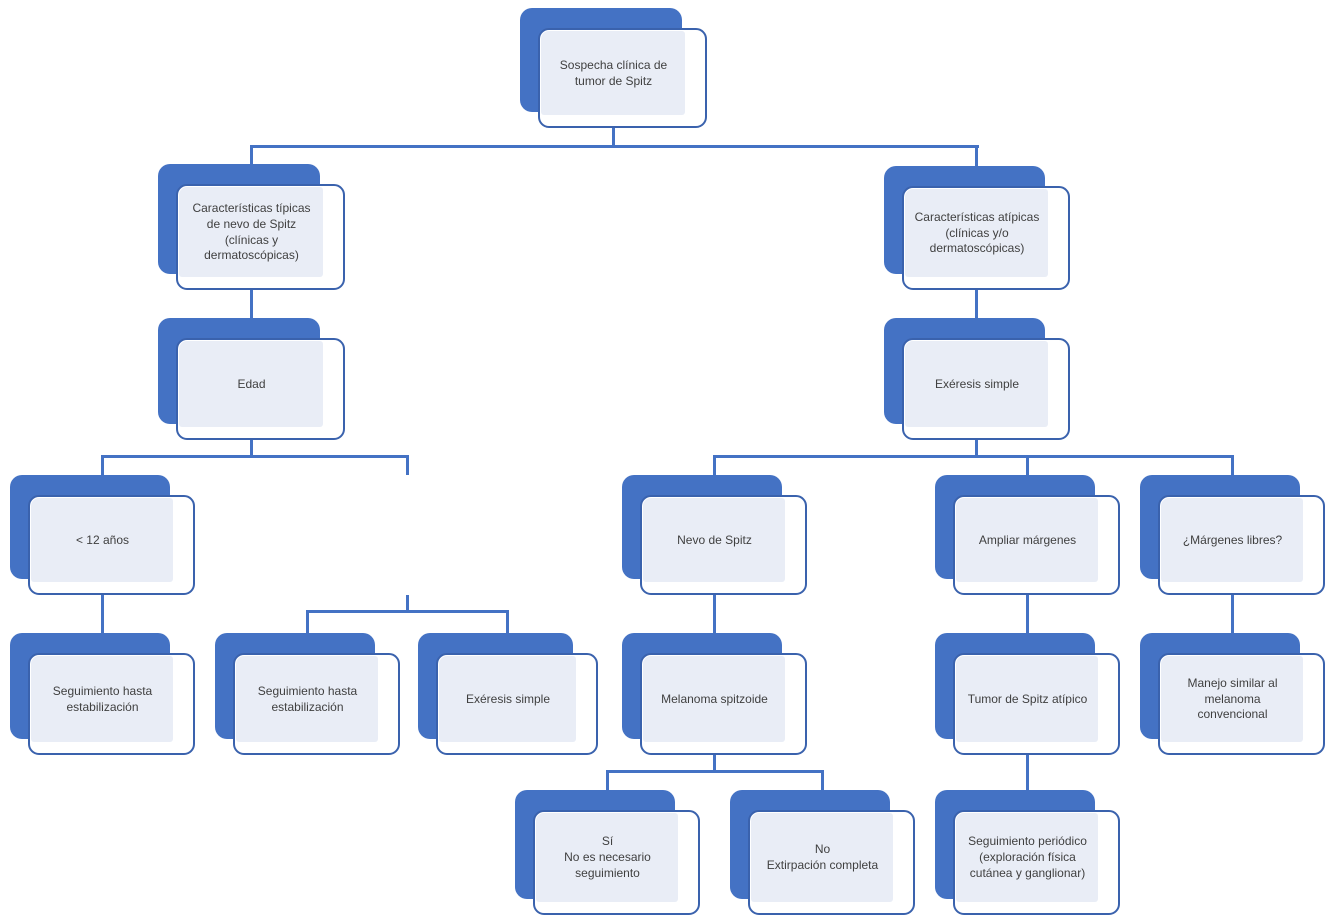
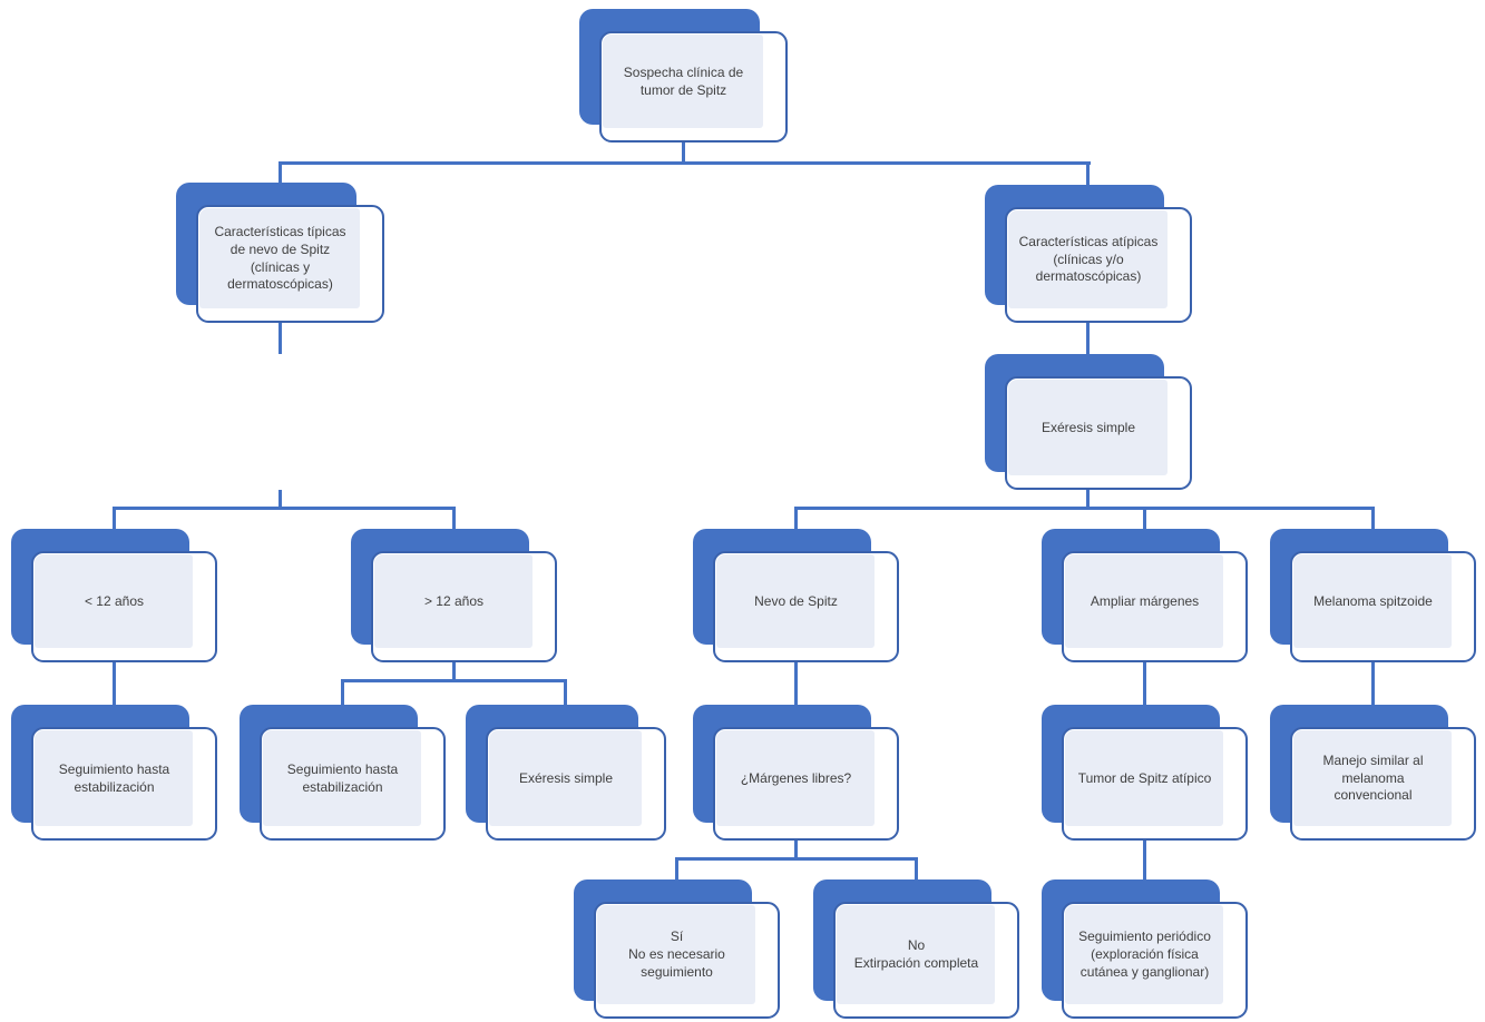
  Sospecha clínica de
  tumor de Spitz
  Características típicas
  de nevo de Spitz
  (clínicas y
  dermatoscópicas)
  Características atípicas
  (clínicas y/o
  dermatoscópicas)
- Edad
  Exéresis simple
  < 12 años
+ > 12 años
  Nevo de Spitz
  Ampliar márgenes
- ¿Márgenes libres?
+ Melanoma spitzoide
  Seguimiento hasta
  estabilización
  Seguimiento hasta
  estabilización
  Exéresis simple
- Melanoma spitzoide
+ ¿Márgenes libres?
  Tumor de Spitz atípico
  Manejo similar al
  melanoma
  convencional
  Sí
  No es necesario
  seguimiento
  No
  Extirpación completa
  Seguimiento periódico
  (exploración física
  cutánea y ganglionar)
